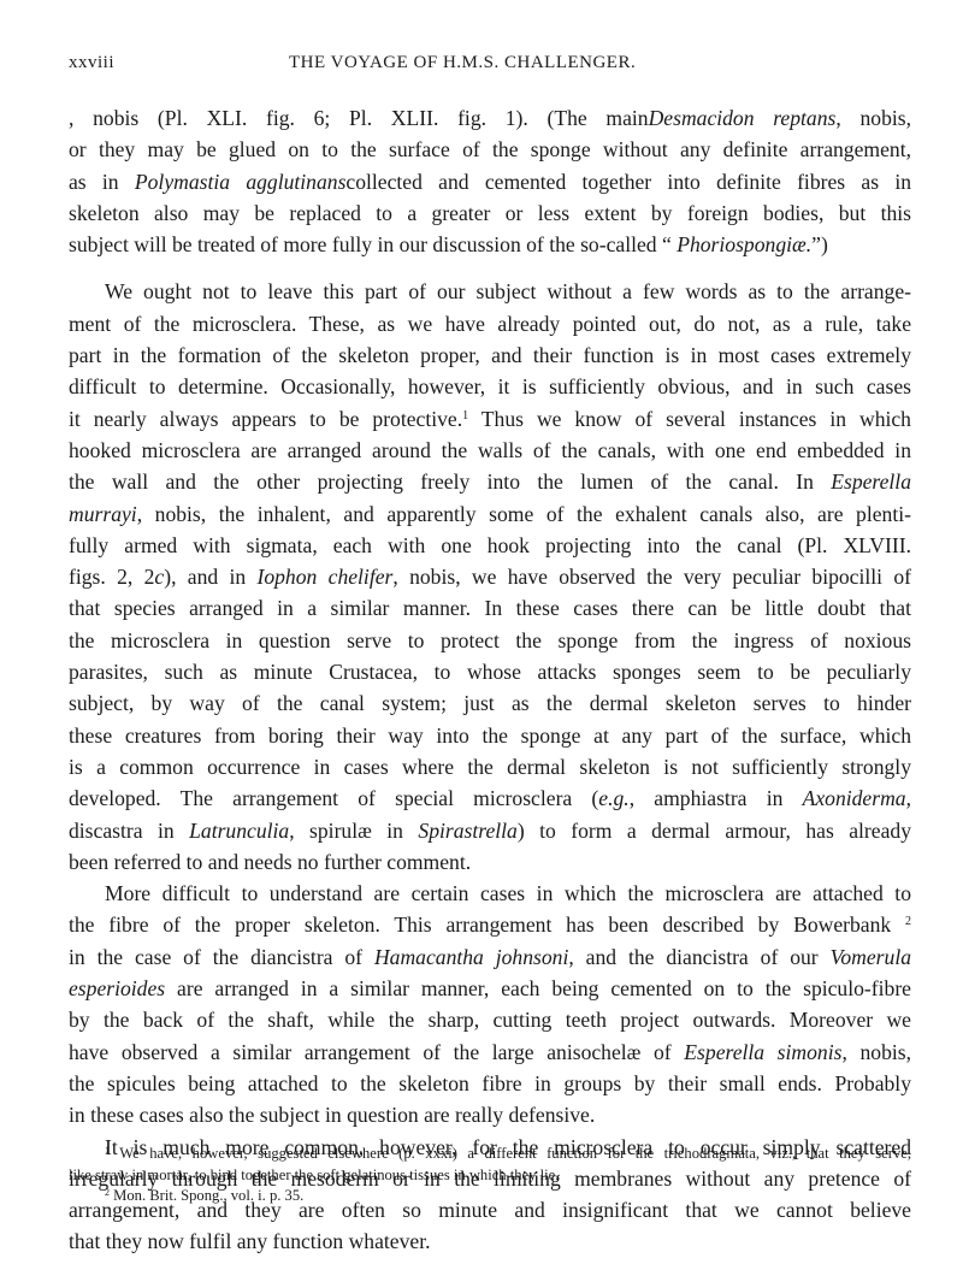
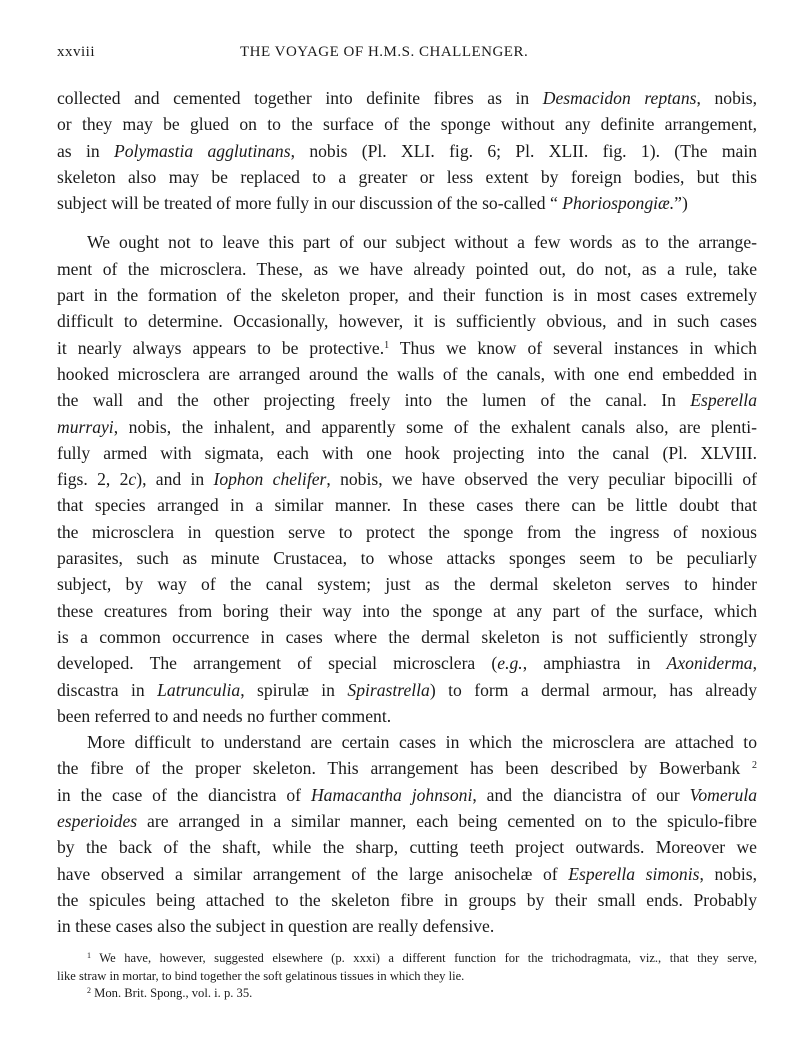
  xxviii
  THE VOYAGE OF H.M.S. CHALLENGER.
- , nobis (Pl. XLI. fig. 6; Pl. XLII. fig. 1). (The mainDesmacidon reptans, nobis,
+ collected and cemented together into definite fibres as in Desmacidon reptans, nobis,
  or they may be glued on to the surface of the sponge without any definite arrangement,
- as in Polymastia agglutinanscollected and cemented together into definite fibres as in
+ as in Polymastia agglutinans, nobis (Pl. XLI. fig. 6; Pl. XLII. fig. 1). (The main
  skeleton also may be replaced to a greater or less extent by foreign bodies, but this
  subject will be treated of more fully in our discussion of the so-called “ Phoriospongiæ.”)
  We ought not to leave this part of our subject without a few words as to the arrange-
  ment of the microsclera. These, as we have already pointed out, do not, as a rule, take
  part in the formation of the skeleton proper, and their function is in most cases extremely
  difficult to determine. Occasionally, however, it is sufficiently obvious, and in such cases
  it nearly always appears to be protective.1 Thus we know of several instances in which
  hooked microsclera are arranged around the walls of the canals, with one end embedded in
  the wall and the other projecting freely into the lumen of the canal. In Esperella
  murrayi, nobis, the inhalent, and apparently some of the exhalent canals also, are plenti-
  fully armed with sigmata, each with one hook projecting into the canal (Pl. XLVIII.
  figs. 2, 2c), and in Iophon chelifer, nobis, we have observed the very peculiar bipocilli of
  that species arranged in a similar manner. In these cases there can be little doubt that
  the microsclera in question serve to protect the sponge from the ingress of noxious
  parasites, such as minute Crustacea, to whose attacks sponges seem to be peculiarly
  subject, by way of the canal system; just as the dermal skeleton serves to hinder
  these creatures from boring their way into the sponge at any part of the surface, which
  is a common occurrence in cases where the dermal skeleton is not sufficiently strongly
  developed. The arrangement of special microsclera (e.g., amphiastra in Axoniderma,
  discastra in Latrunculia, spirulæ in Spirastrella) to form a dermal armour, has already
  been referred to and needs no further comment.
  More difficult to understand are certain cases in which the microsclera are attached to
  the fibre of the proper skeleton. This arrangement has been described by Bowerbank 2
  in the case of the diancistra of Hamacantha johnsoni, and the diancistra of our Vomerula
  esperioides are arranged in a similar manner, each being cemented on to the spiculo-fibre
  by the back of the shaft, while the sharp, cutting teeth project outwards. Moreover we
  have observed a similar arrangement of the large anisochelæ of Esperella simonis, nobis,
  the spicules being attached to the skeleton fibre in groups by their small ends. Probably
  in these cases also the subject in question are really defensive.
- It is much more common, however, for the microsclera to occur simply scattered
- irregularly through the mesoderm or in the limiting membranes without any pretence of
- arrangement, and they are often so minute and insignificant that we cannot believe
- that they now fulfil any function whatever.
  1 We have, however, suggested elsewhere (p. xxxi) a different function for the trichodragmata, viz., that they serve,
  like straw in mortar, to bind together the soft gelatinous tissues in which they lie.
  2 Mon. Brit. Spong., vol. i. p. 35.
